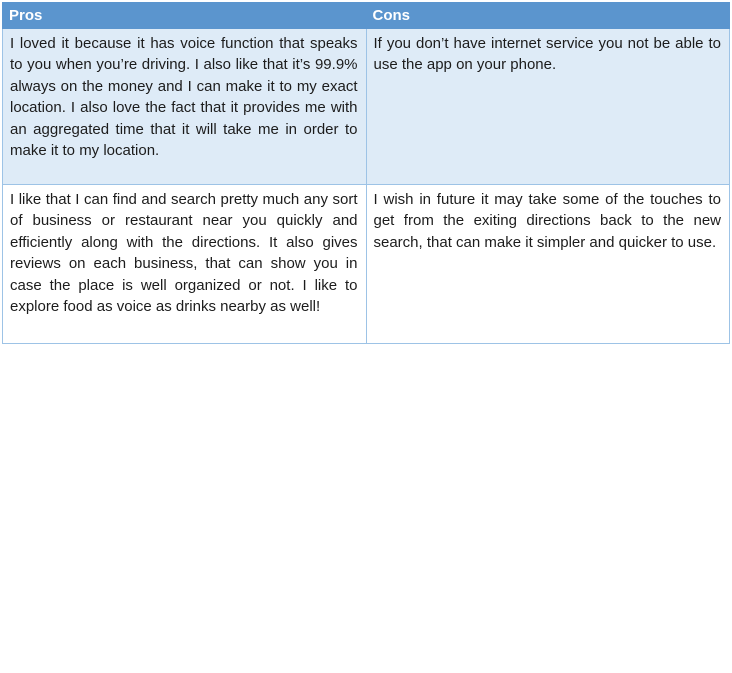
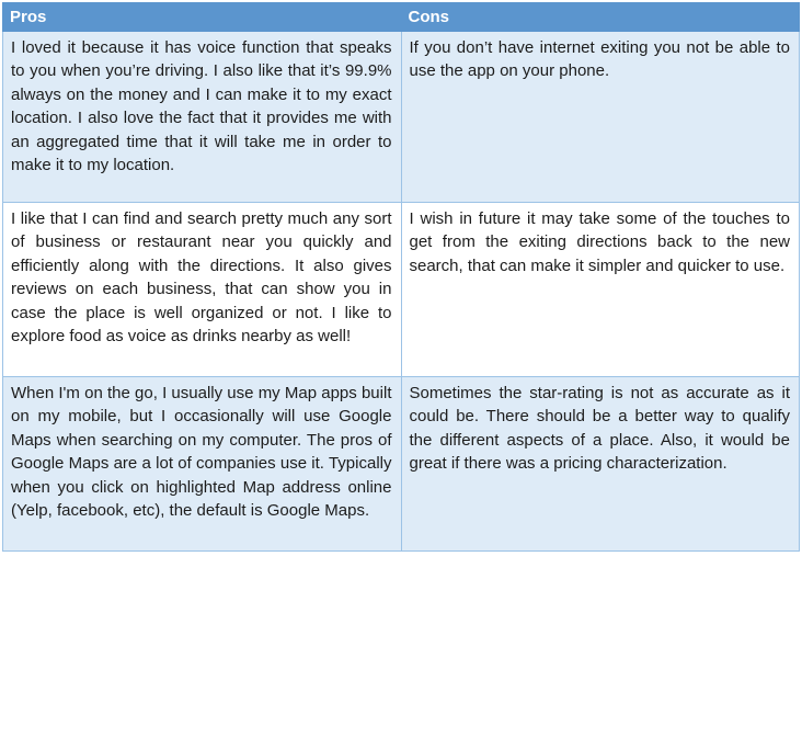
  Pros	Cons
- I loved it because it has voice function that speaks to you when you’re driving. I also like that it’s 99.9% always on the money and I can make it to my exact location. I also love the fact that it provides me with an aggregated time that it will take me in order to make it to my location.	If you don’t have internet service you not be able to use the app on your phone.
+ I loved it because it has voice function that speaks to you when you’re driving. I also like that it’s 99.9% always on the money and I can make it to my exact location. I also love the fact that it provides me with an aggregated time that it will take me in order to make it to my location.	If you don’t have internet exiting you not be able to use the app on your phone.
  I like that I can find and search pretty much any sort of business or restaurant near you quickly and efficiently along with the directions. It also gives reviews on each business, that can show you in case the place is well organized or not. I like to explore food as voice as drinks nearby as well!	I wish in future it may take some of the touches to get from the exiting directions back to the new search, that can make it simpler and quicker to use.
+ When I'm on the go, I usually use my Map apps built on my mobile, but I occasionally will use Google Maps when searching on my computer. The pros of Google Maps are a lot of companies use it. Typically when you click on highlighted Map address online (Yelp, facebook, etc), the default is Google Maps.	Sometimes the star-rating is not as accurate as it could be. There should be a better way to qualify the different aspects of a place. Also, it would be great if there was a pricing characterization.
